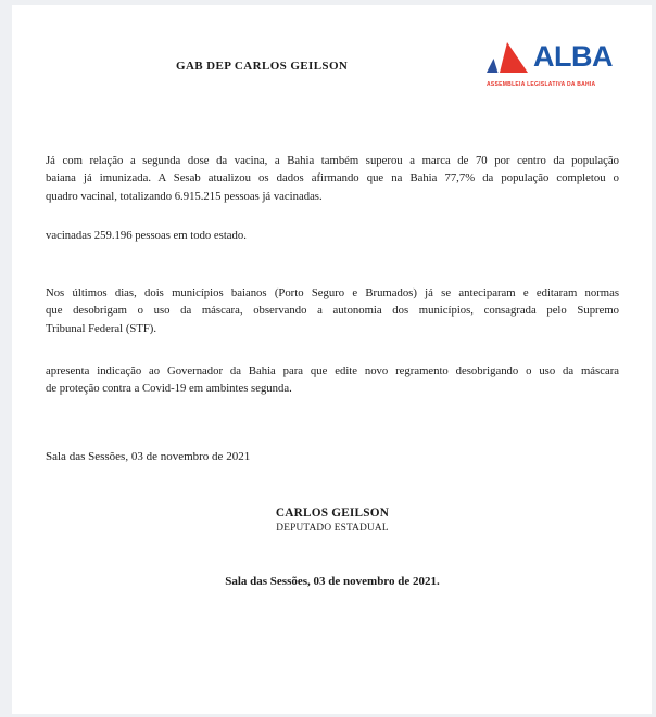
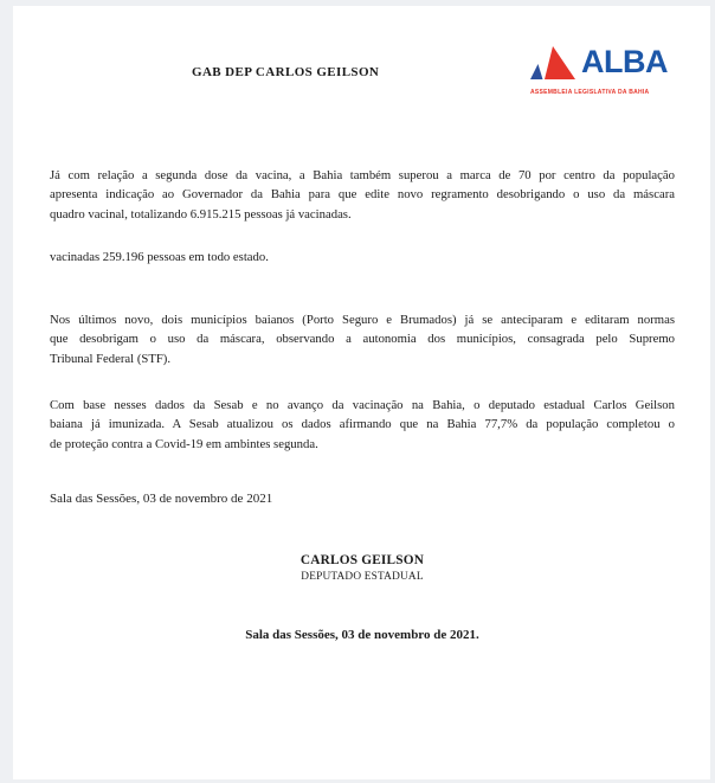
  GAB DEP CARLOS GEILSON
  ALBA
  Já com relação a segunda dose da vacina, a Bahia também superou a marca de 70 por centro da população
- baiana já imunizada. A Sesab atualizou os dados afirmando que na Bahia 77,7% da população completou o
+ apresenta indicação ao Governador da Bahia para que edite novo regramento desobrigando o uso da máscara
  quadro vacinal, totalizando 6.915.215 pessoas já vacinadas.
  vacinadas 259.196 pessoas em todo estado.
- Nos últimos dias, dois municípios baianos (Porto Seguro e Brumados) já se anteciparam e editaram normas
+ Nos últimos novo, dois municípios baianos (Porto Seguro e Brumados) já se anteciparam e editaram normas
  que desobrigam o uso da máscara, observando a autonomia dos municípios, consagrada pelo Supremo
  Tribunal Federal (STF).
+ Com base nesses dados da Sesab e no avanço da vacinação na Bahia, o deputado estadual Carlos Geilson
- apresenta indicação ao Governador da Bahia para que edite novo regramento desobrigando o uso da máscara
+ baiana já imunizada. A Sesab atualizou os dados afirmando que na Bahia 77,7% da população completou o
  de proteção contra a Covid-19 em ambintes segunda.
  Sala das Sessões, 03 de novembro de 2021
  CARLOS GEILSON
  DEPUTADO ESTADUAL
  Sala das Sessões, 03 de novembro de 2021.
